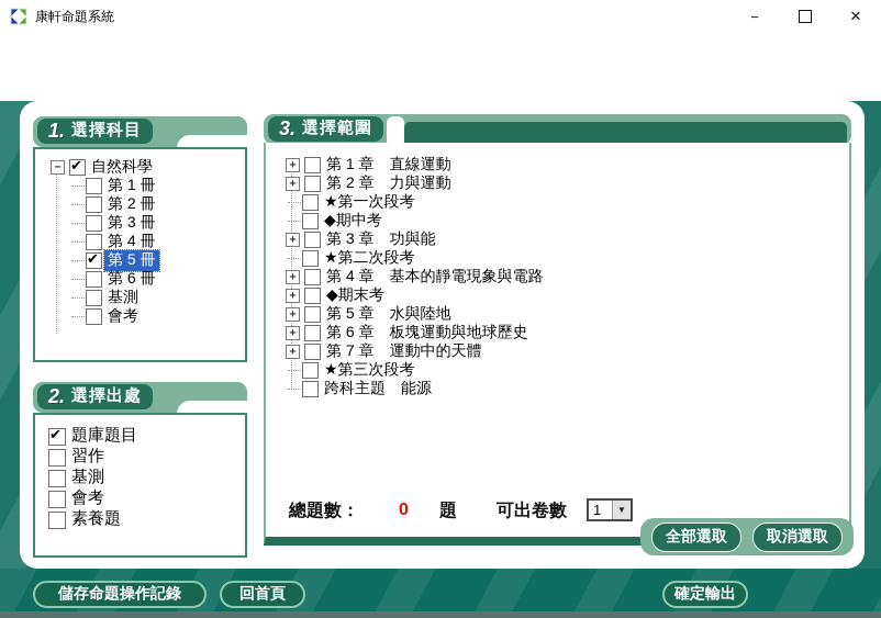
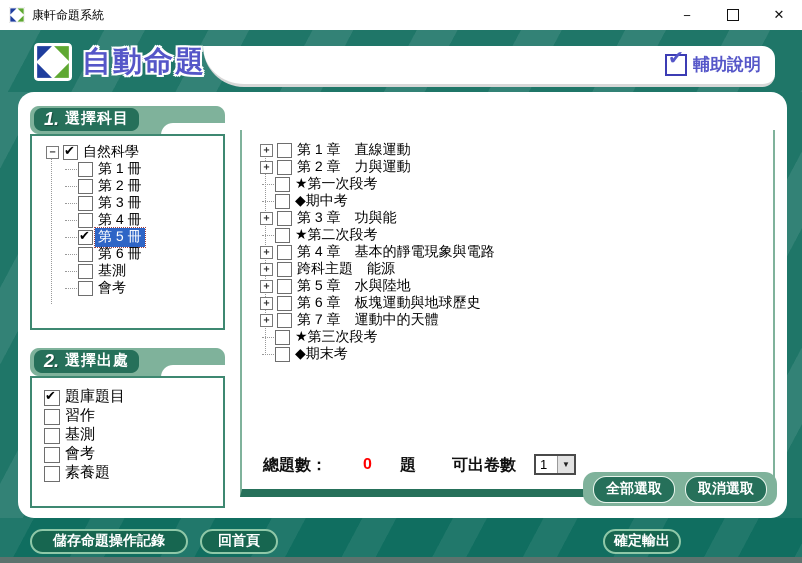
  康軒命題系統
  −
  ✕
+ 輔助說明
+ 自動命題
  1.
  選擇科目
  自然科學
  第 1 冊
  第 2 冊
  第 3 冊
  第 4 冊
  第 5 冊
  第 6 冊
  基測
  會考
  2.
  選擇出處
  題庫題目
  習作
  基測
  會考
  素養題
- 3.
- 選擇範圍
  第 1 章 直線運動
  第 2 章 力與運動
  ★第一次段考
  ◆期中考
  第 3 章 功與能
  ★第二次段考
  第 4 章 基本的靜電現象與電路
- ◆期末考
+ 跨科主題 能源
  第 5 章 水與陸地
  第 6 章 板塊運動與地球歷史
  第 7 章 運動中的天體
  ★第三次段考
- 跨科主題 能源
+ ◆期末考
  總題數：
  0
  題
  可出卷數
  1
  ▼
  全部選取
  取消選取
  儲存命題操作記錄
  回首頁
  確定輸出
